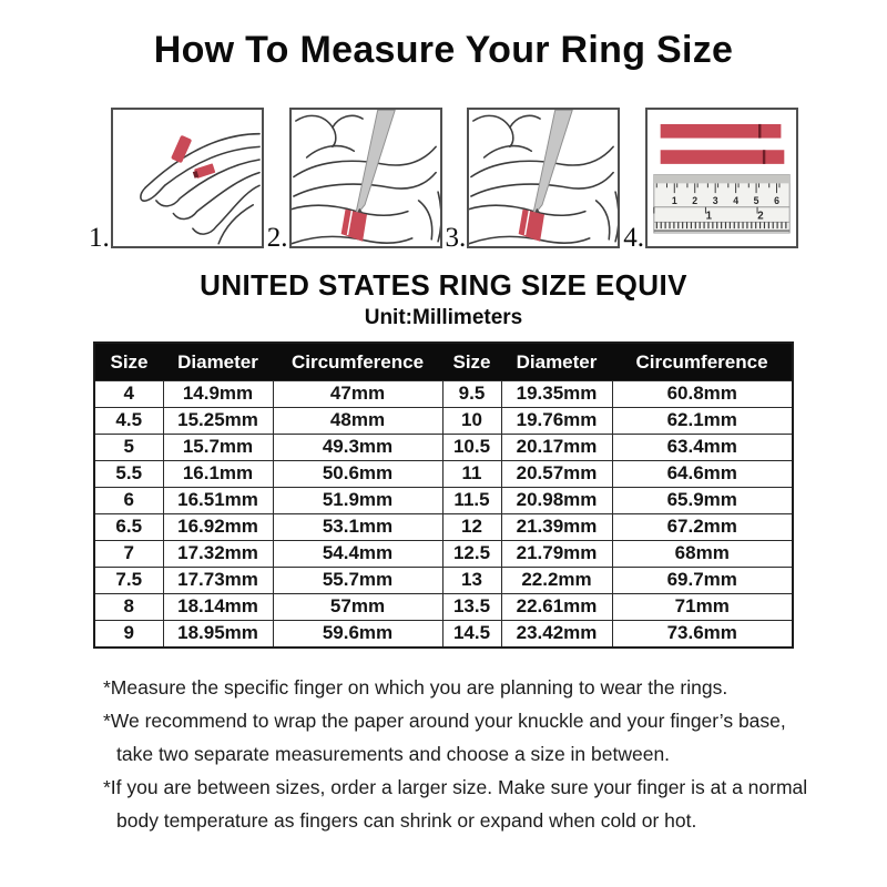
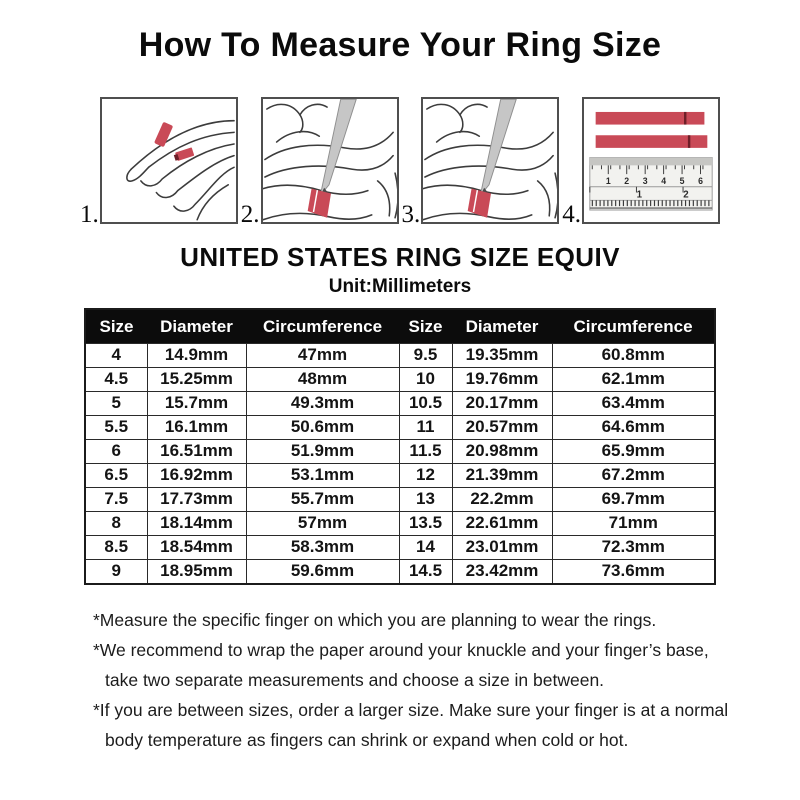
  How To Measure Your Ring Size
  1.
  2.
  3.
  4.
  1
  2
  3
  4
  5
  6
  1
  2
  UNITED STATES RING SIZE EQUIV
  Unit:Millimeters
  Size	Diameter	Circumference	Size	Diameter	Circumference
  4	14.9mm	47mm	9.5	19.35mm	60.8mm
  4.5	15.25mm	48mm	10	19.76mm	62.1mm
  5	15.7mm	49.3mm	10.5	20.17mm	63.4mm
  5.5	16.1mm	50.6mm	11	20.57mm	64.6mm
  6	16.51mm	51.9mm	11.5	20.98mm	65.9mm
  6.5	16.92mm	53.1mm	12	21.39mm	67.2mm
- 7	17.32mm	54.4mm	12.5	21.79mm	68mm
  7.5	17.73mm	55.7mm	13	22.2mm	69.7mm
  8	18.14mm	57mm	13.5	22.61mm	71mm
+ 8.5	18.54mm	58.3mm	14	23.01mm	72.3mm
  9	18.95mm	59.6mm	14.5	23.42mm	73.6mm
  *Measure the specific finger on which you are planning to wear the rings.
  *We recommend to wrap the paper around your knuckle and your finger’s base,
  take two separate measurements and choose a size in between.
  *If you are between sizes, order a larger size. Make sure your finger is at a normal
  body temperature as fingers can shrink or expand when cold or hot.
